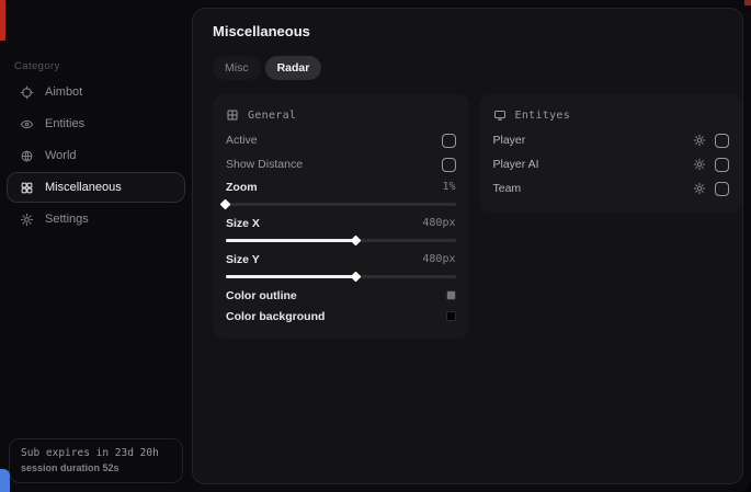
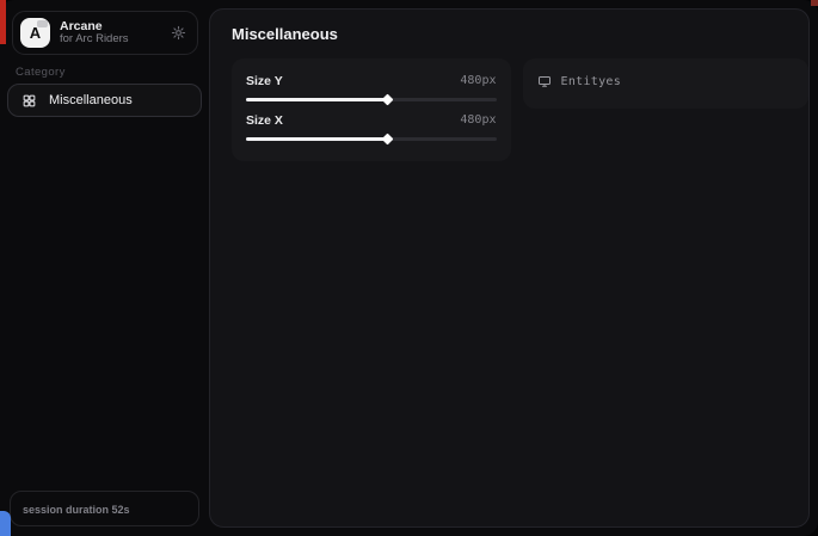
+ A
+ Arcane
+ for Arc Riders
  Category
- Aimbot
- Entities
- World
  Miscellaneous
- Settings
- Sub expires in 23d 20h
  session duration 52s
  Miscellaneous
- Misc
- Radar
- General
- Active
- Show Distance
- Zoom
- 1%
- Size X
+ Size Y
  480px
- Size Y
+ Size X
  480px
- Color outline
- Color background
  Entityes
- Player
- Player AI
- Team
